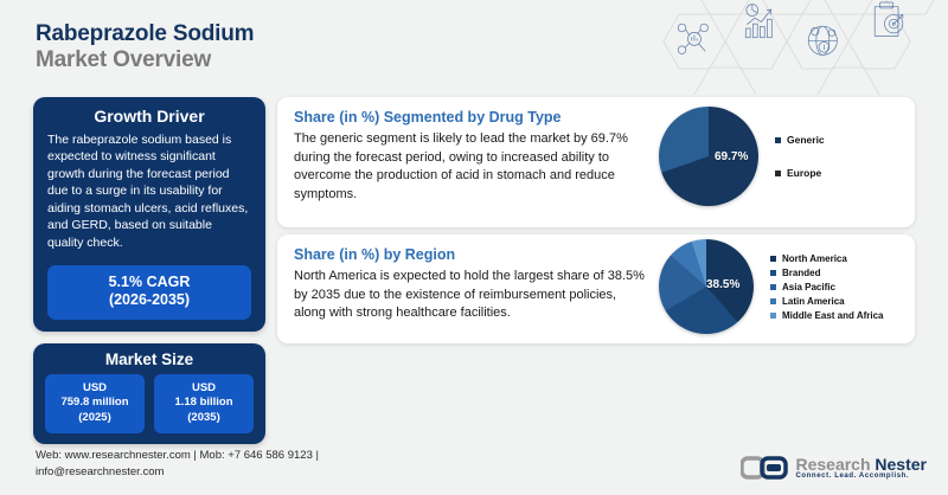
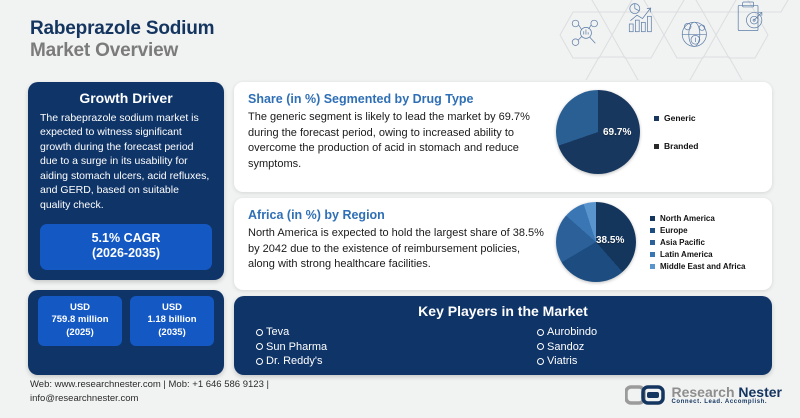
  Rabeprazole Sodium
  Market Overview
  Growth Driver
- The rabeprazole sodium based is expected to witness significant growth during the forecast period due to a surge in its usability for aiding stomach ulcers, acid refluxes, and GERD, based on suitable quality check.
+ The rabeprazole sodium market is expected to witness significant growth during the forecast period due to a surge in its usability for aiding stomach ulcers, acid refluxes, and GERD, based on suitable quality check.
  5.1% CAGR
  (2026-2035)
- Market Size
  USD
  759.8 million
  (2025)
  USD
  1.18 billion
  (2035)
  Share (in %) Segmented by Drug Type
  The generic segment is likely to lead the market by 69.7% during the forecast period, owing to increased ability to overcome the production of acid in stomach and reduce symptoms.
  69.7%
  Generic
- Europe
+ Branded
- Share (in %) by Region
+ Africa (in %) by Region
- North America is expected to hold the largest share of 38.5% by 2035 due to the existence of reimbursement policies, along with strong healthcare facilities.
+ North America is expected to hold the largest share of 38.5% by 2042 due to the existence of reimbursement policies, along with strong healthcare facilities.
  38.5%
  North America
- Branded
+ Europe
  Asia Pacific
  Latin America
  Middle East and Africa
+ Key Players in the Market
+ Teva
+ Sun Pharma
+ Dr. Reddy's
+ Aurobindo
+ Sandoz
+ Viatris
- Web: www.researchnester.com | Mob: +7 646 586 9123 | info@researchnester.com
+ Web: www.researchnester.com | Mob: +1 646 586 9123 | info@researchnester.com
  Research Nester
